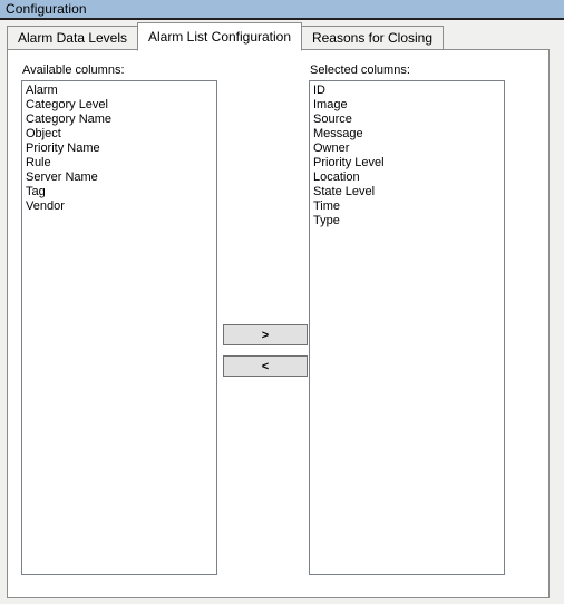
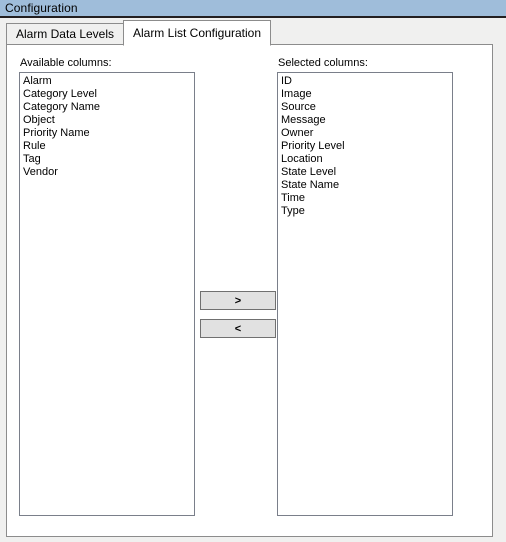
  Configuration
  Alarm Data Levels
  Alarm List Configuration
- Reasons for Closing
  Available columns:
  Alarm
  Category Level
  Category Name
  Object
  Priority Name
  Rule
- Server Name
  Tag
  Vendor
  Selected columns:
  ID
  Image
  Source
  Message
  Owner
  Priority Level
  Location
  State Level
+ State Name
  Time
  Type
  >
  <
